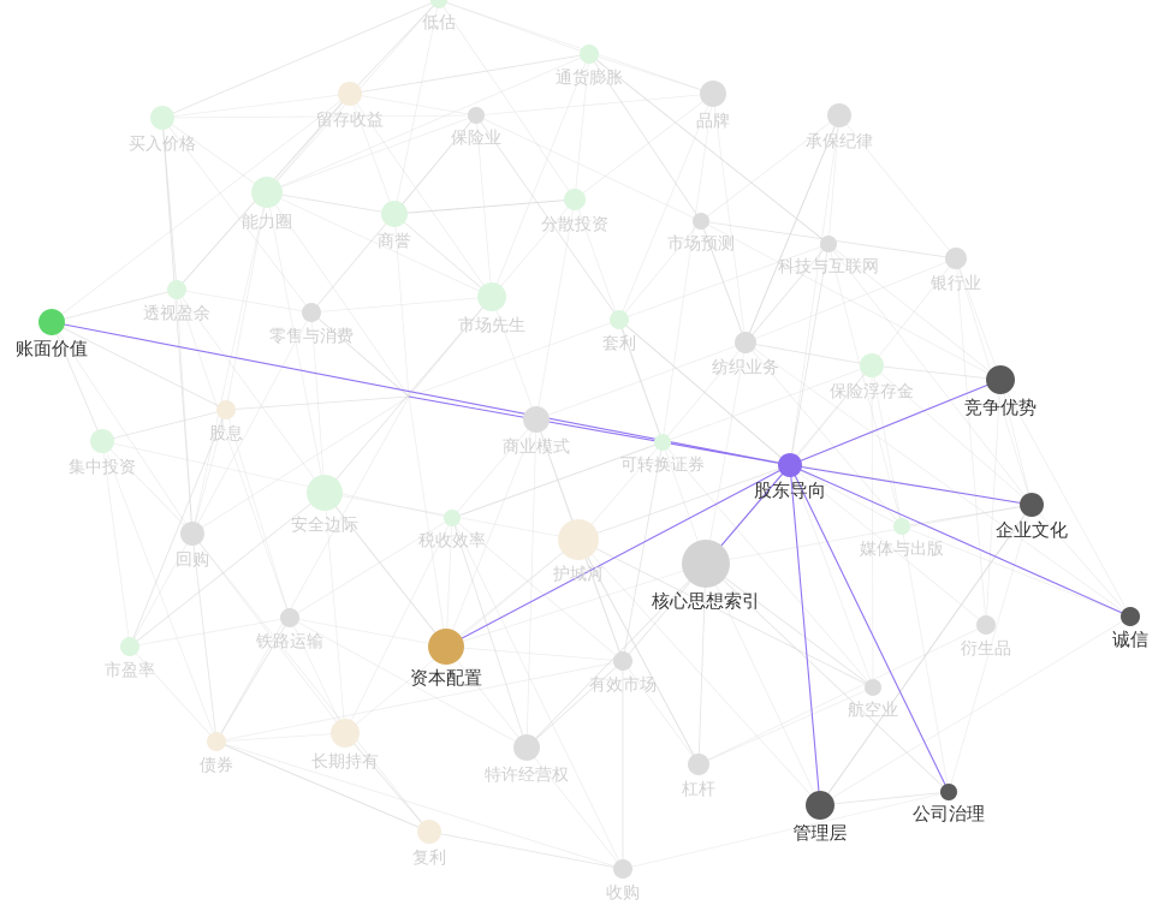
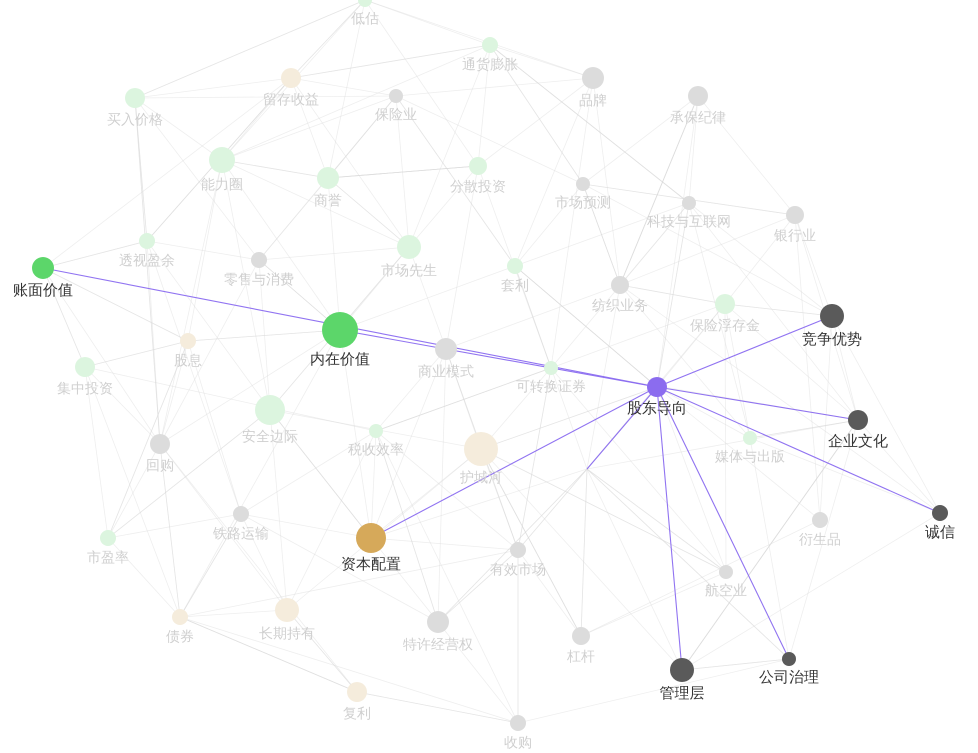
  低估
  通货膨胀
  留存收益
  买入价格
  保险业
  品牌
  承保纪律
  能力圈
  商誉
  分散投资
  市场预测
  科技与互联网
  银行业
  透视盈余
  零售与消费
  市场先生
  套利
  账面价值
  纺织业务
  保险浮存金
  竞争优势
+ 内在价值
  股息
  商业模式
  集中投资
  可转换证券
  股东导向
  安全边际
  企业文化
  税收效率
  回购
  媒体与出版
  护城河
- 核心思想索引
  诚信
  铁路运输
  衍生品
  市盈率
  资本配置
  有效市场
  航空业
  长期持有
  债券
  特许经营权
  杠杆
  公司治理
  管理层
  复利
  收购
